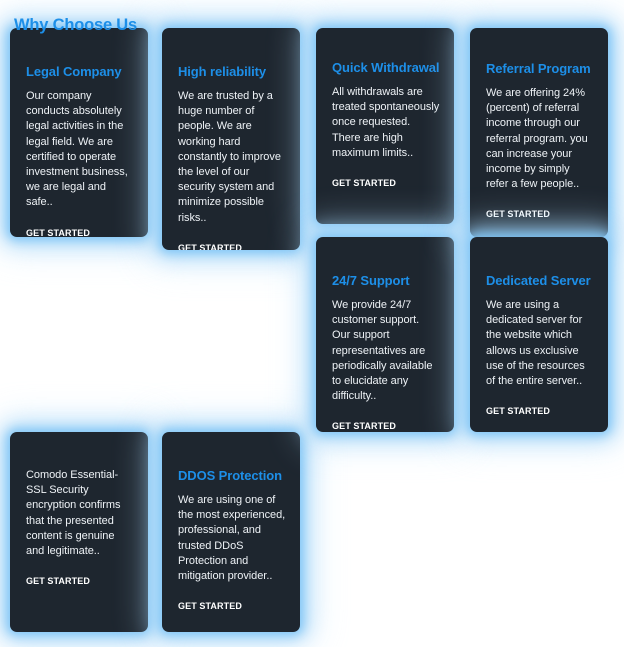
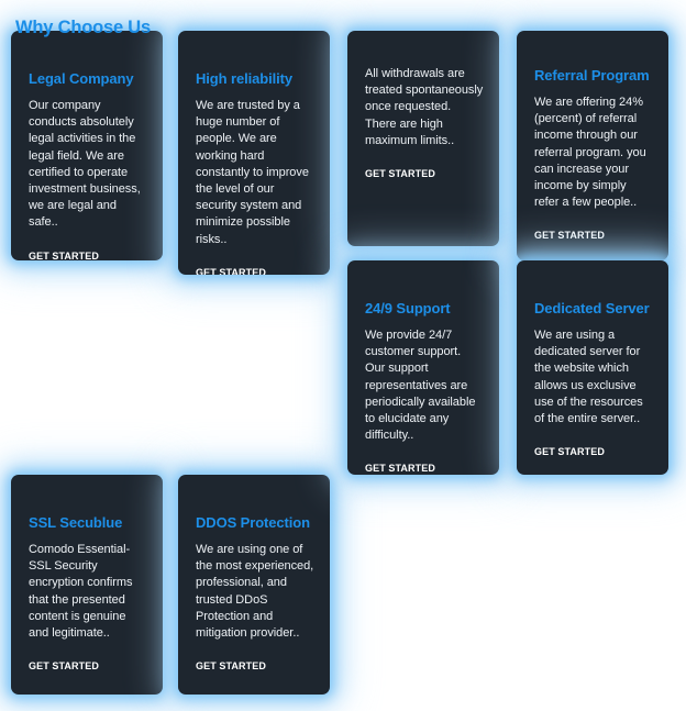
  Why Choose Us
  Legal Company
  Our company conducts absolutely legal activities in the legal field. We are certified to operate investment business, we are legal and safe..
  GET STARTED
+ SSL Secublue
  Comodo Essential-SSL Security encryption confirms that the presented content is genuine and legitimate..
  GET STARTED
  High reliability
  We are trusted by a huge number of people. We are working hard constantly to improve the level of our security system and minimize possible risks..
  GET STARTED
  DDOS Protection
  We are using one of the most experienced, professional, and trusted DDoS Protection and mitigation provider..
  GET STARTED
- Quick Withdrawal
  All withdrawals are treated spontaneously once requested. There are high maximum limits..
  GET STARTED
- 24/7 Support
+ 24/9 Support
  We provide 24/7 customer support. Our support representatives are periodically available to elucidate any difficulty..
  GET STARTED
  Referral Program
  We are offering 24% (percent) of referral income through our referral program. you can increase your income by simply refer a few people..
  GET STARTED
  Dedicated Server
  We are using a dedicated server for the website which allows us exclusive use of the resources of the entire server..
  GET STARTED
